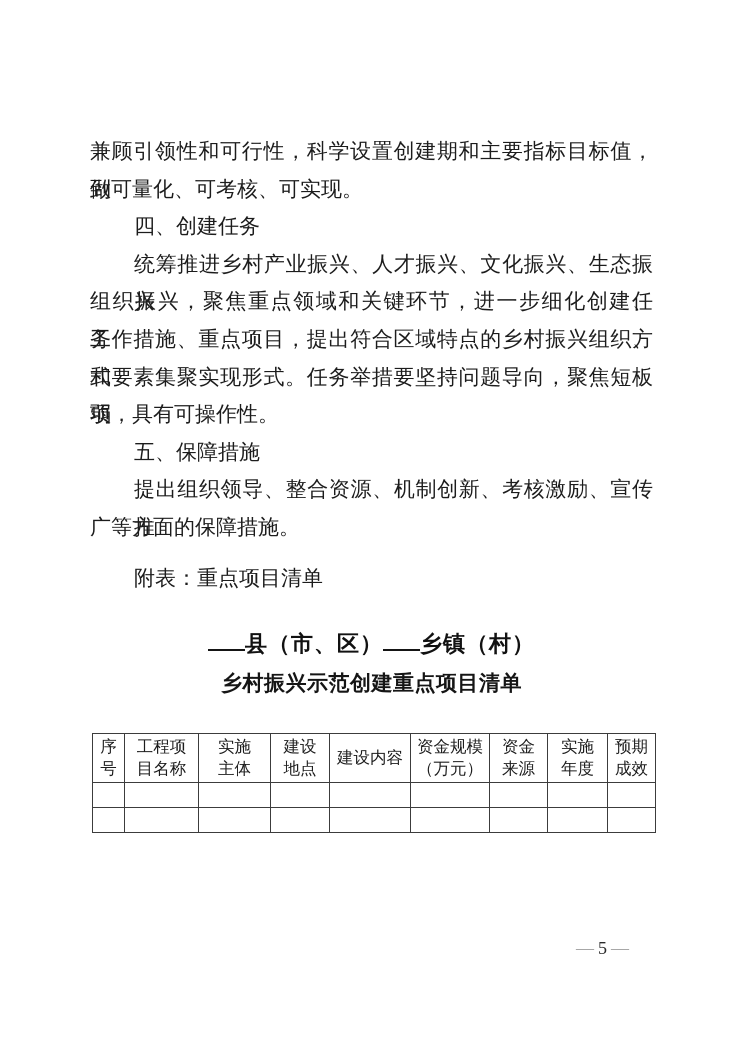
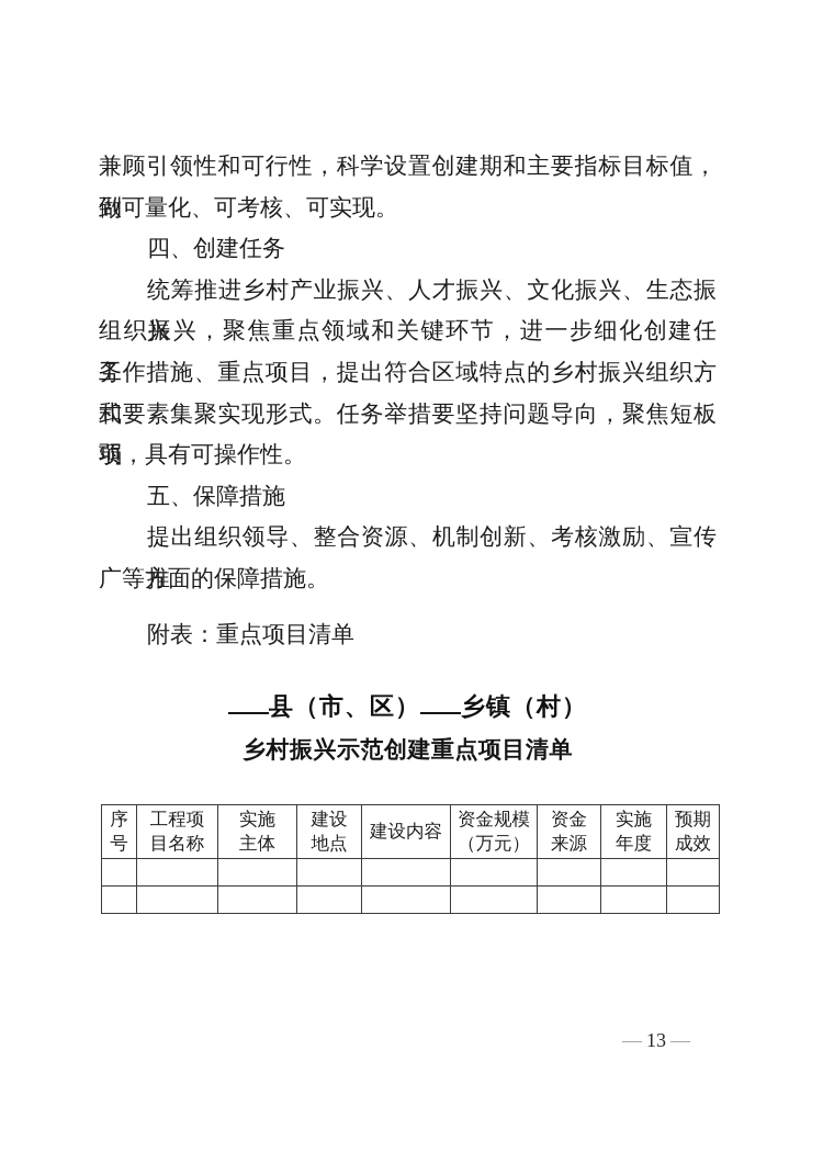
  兼顾引领性和可行性，科学设置创建期和主要指标目标值，做
  到可量化、可考核、可实现。
  四、创建任务
  统筹推进乡村产业振兴、人才振兴、文化振兴、生态振兴、
  组织振兴，聚焦重点领域和关键环节，进一步细化创建任务、
  工作措施、重点项目，提出符合区域特点的乡村振兴组织方式
  和要素集聚实现形式。任务举措要坚持问题导向，聚焦短板弱
  项，具有可操作性。
  五、保障措施
  提出组织领导、整合资源、机制创新、考核激励、宣传推
  广等方面的保障措施。
  附表：重点项目清单
  县（市、区） 乡镇（村）
  乡村振兴示范创建重点项目清单
  序号	工程项目名称	实施主体	建设地点	建设内容	资金规模（万元）	资金来源	实施年度	预期成效
- — 5 —
+ — 13 —
